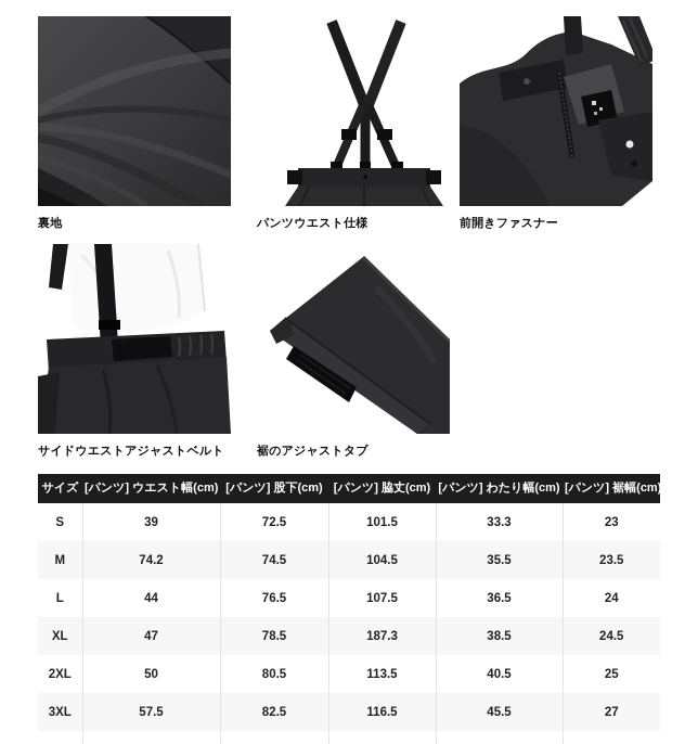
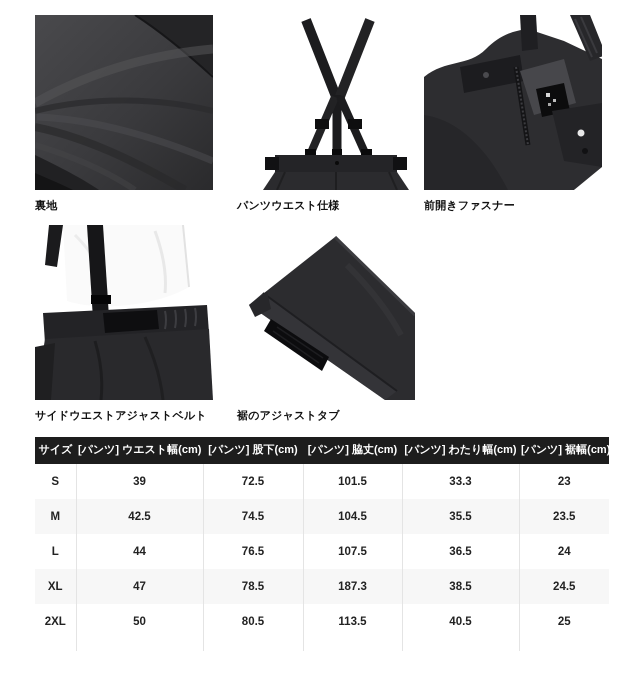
  裏地
  パンツウエスト仕様
  前開きファスナー
  サイドウエストアジャストベルト
  裾のアジャストタブ
  サイズ	[パンツ] ウエスト幅(cm)	[パンツ] 股下(cm)	[パンツ] 脇丈(cm)	[パンツ] わたり幅(cm)	[パンツ] 裾幅(cm)
  S	39	72.5	101.5	33.3	23
- M	74.2	74.5	104.5	35.5	23.5
+ M	42.5	74.5	104.5	35.5	23.5
  L	44	76.5	107.5	36.5	24
  XL	47	78.5	187.3	38.5	24.5
  2XL	50	80.5	113.5	40.5	25
- 3XL	57.5	82.5	116.5	45.5	27
